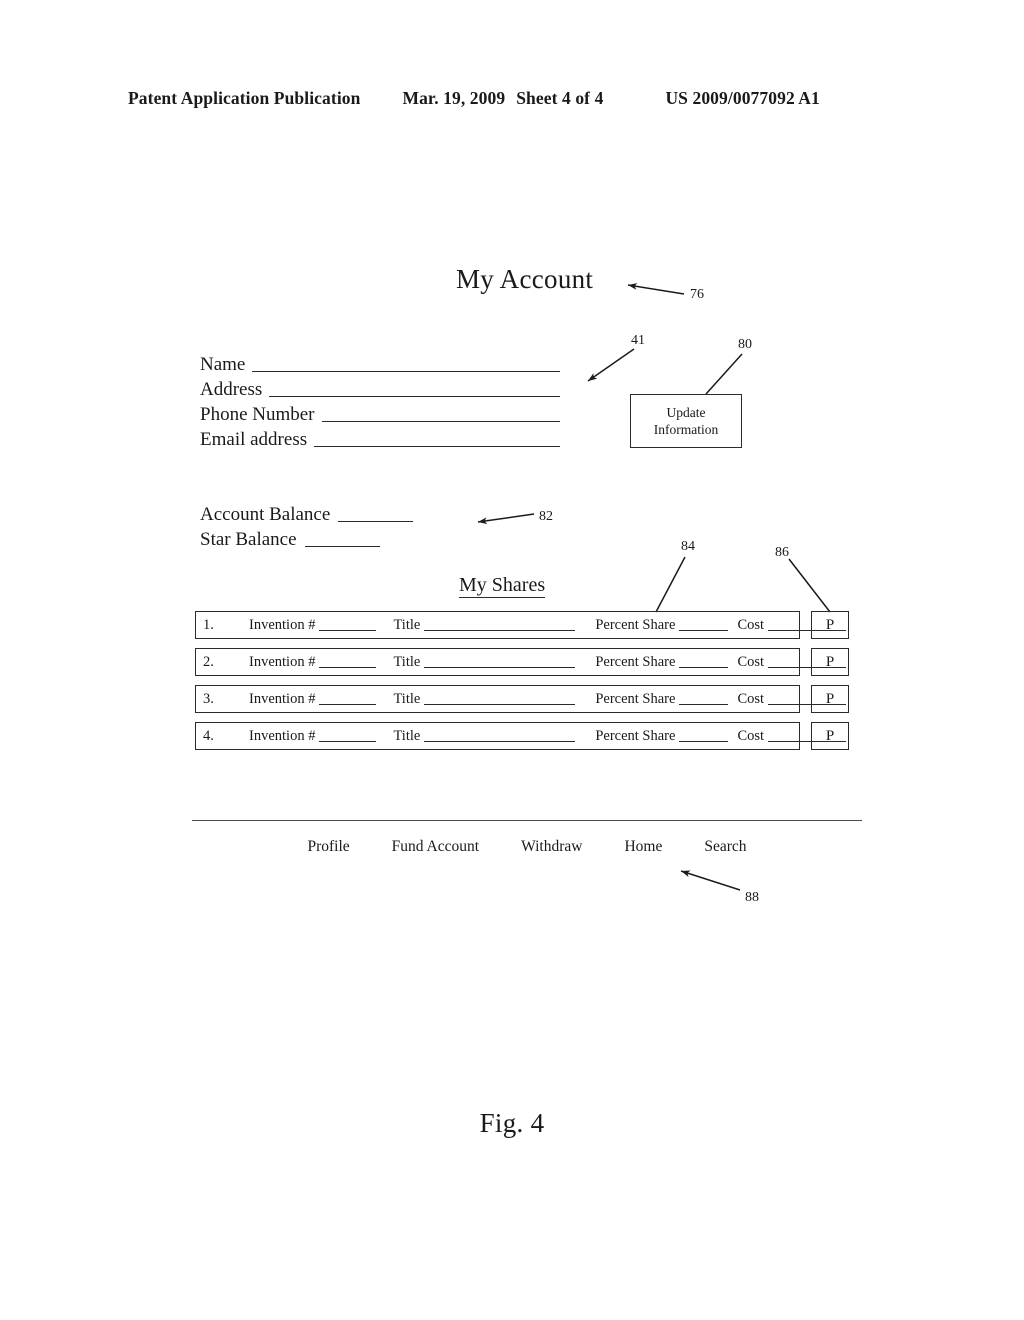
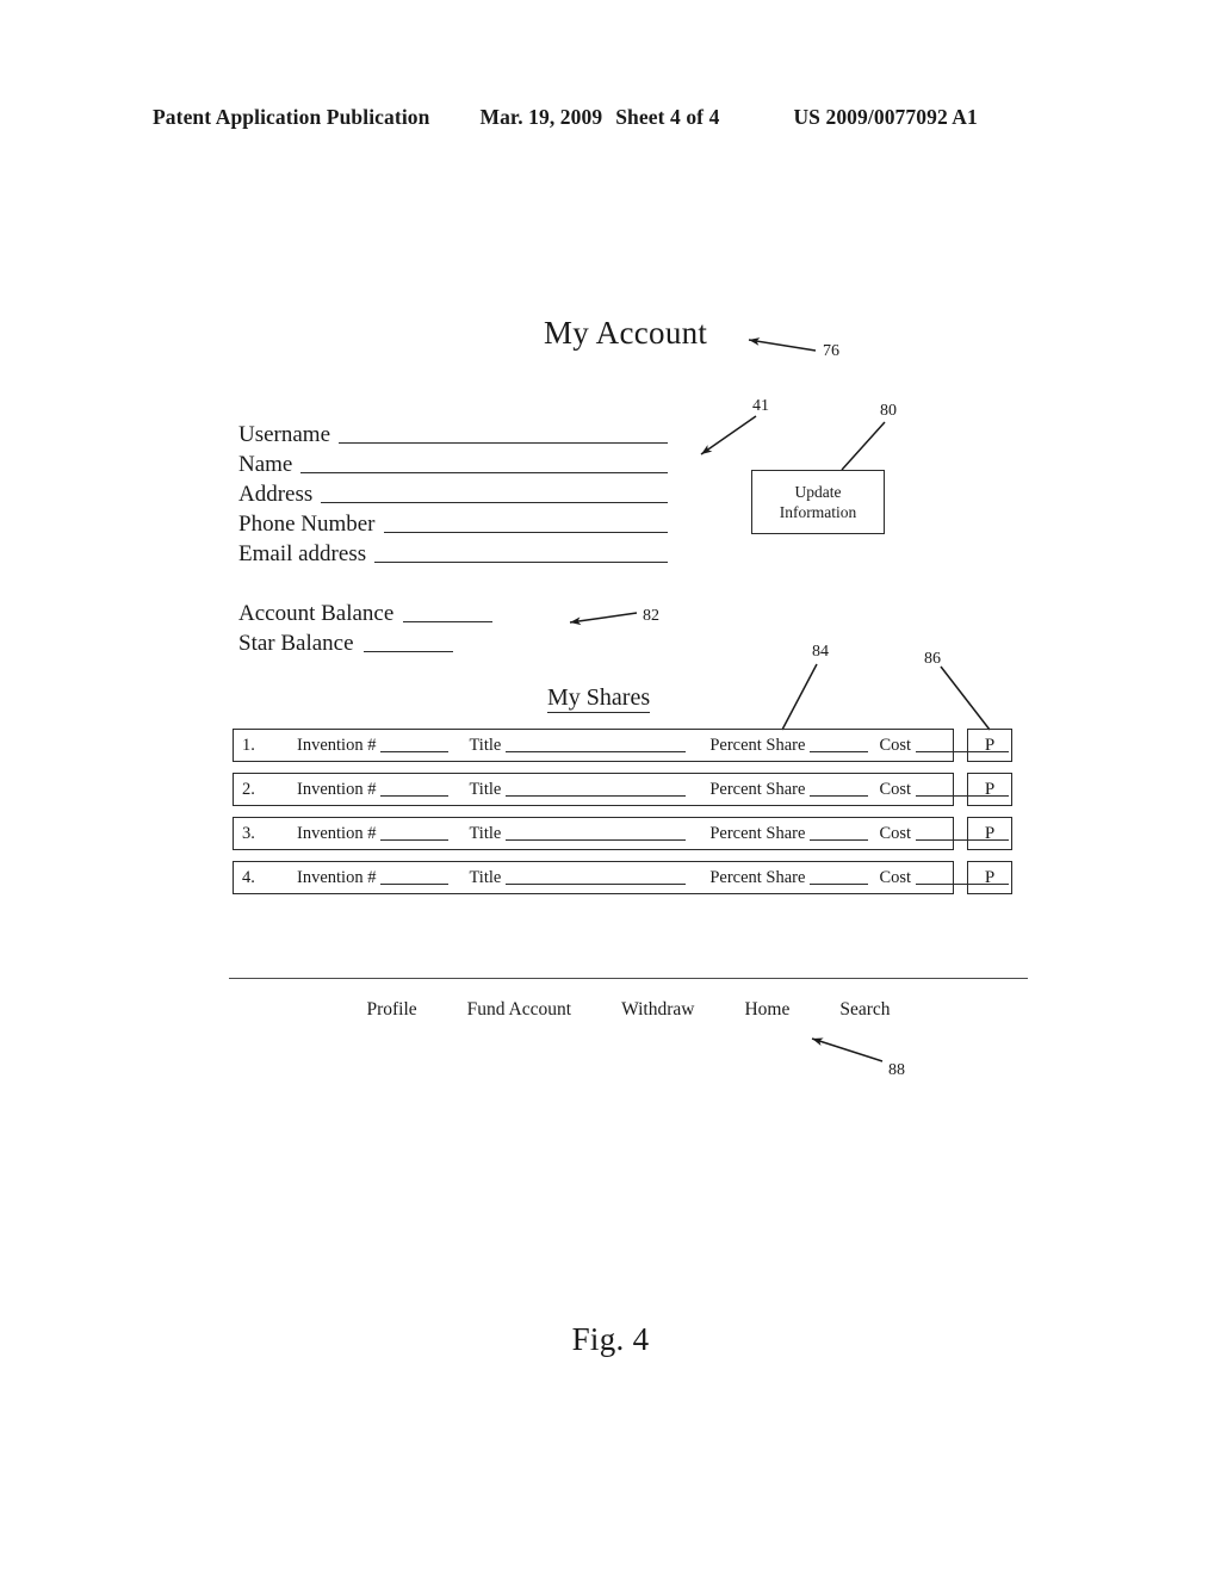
  Patent Application Publication
  Mar. 19, 2009
  Sheet 4 of 4
  US 2009/0077092 A1
  My Account
  76
  41
  80
  82
  84
  86
  88
+ Username
  Name
  Address
  Phone Number
  Email address
  Account Balance
  Star Balance
  Update
  Information
  My Shares
  1.
  Invention #
  Title
  Percent Share
  Cost
  P
  2.
  Invention #
  Title
  Percent Share
  Cost
  P
  3.
  Invention #
  Title
  Percent Share
  Cost
  P
  4.
  Invention #
  Title
  Percent Share
  Cost
  P
  Profile
  Fund Account
  Withdraw
  Home
  Search
  Fig. 4
